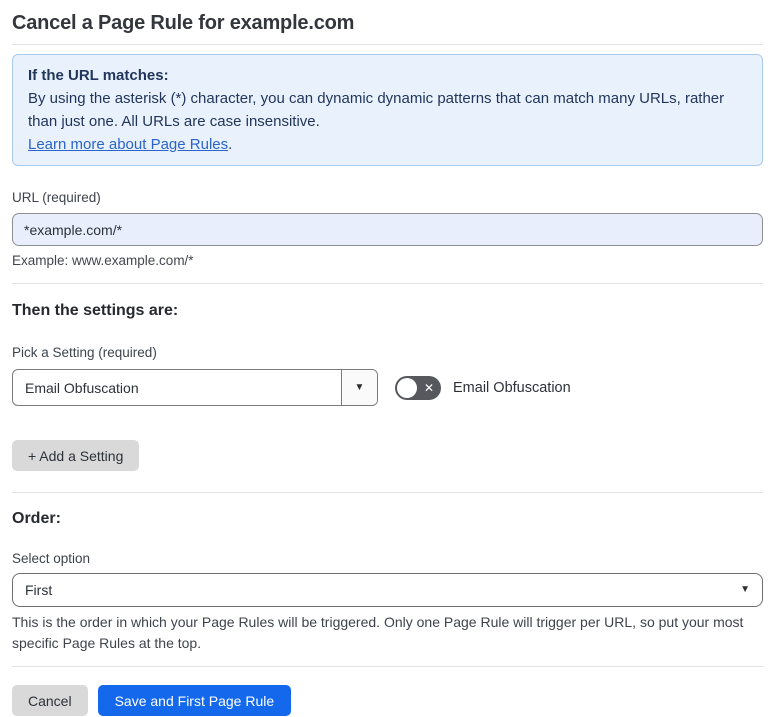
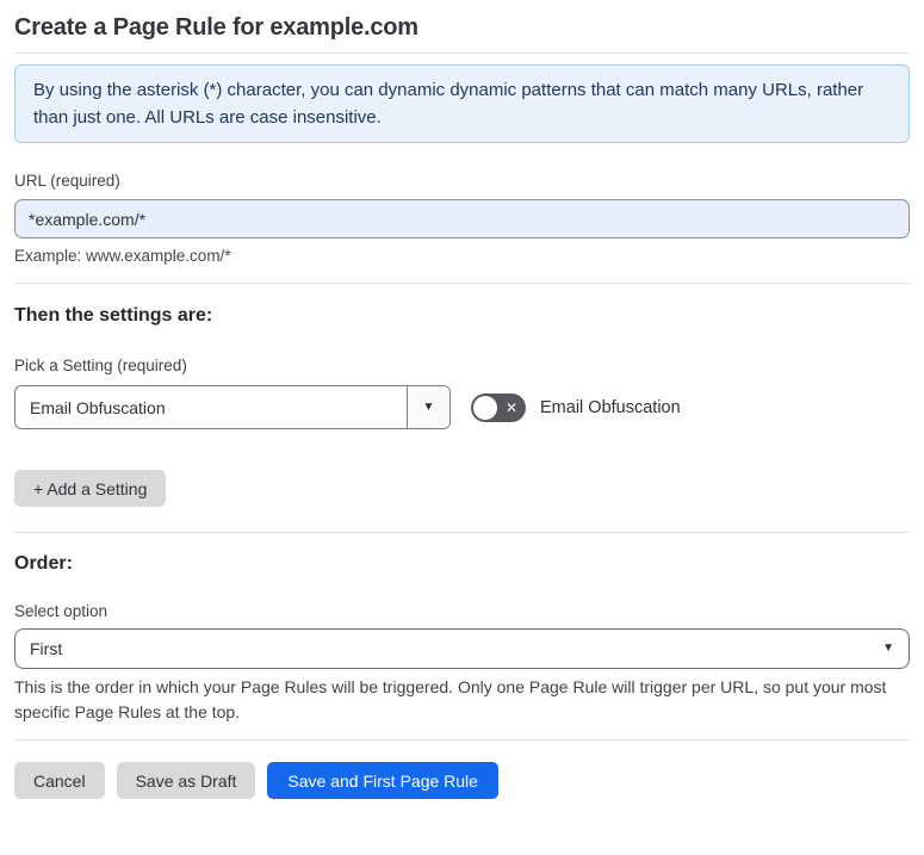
- Cancel a Page Rule for example.com
+ Create a Page Rule for example.com
- If the URL matches:
  By using the asterisk (*) character, you can dynamic dynamic patterns that can match many URLs, rather than just one. All URLs are case insensitive.
- Learn more about Page Rules.
  URL (required)
  *example.com/*
  Example: www.example.com/*
  Then the settings are:
  Pick a Setting (required)
  Email Obfuscation
  ▼
  ✕
  Email Obfuscation
  + Add a Setting
  Order:
  Select option
  First
  ▼
  This is the order in which your Page Rules will be triggered. Only one Page Rule will trigger per URL, so put your most specific Page Rules at the top.
  Cancel
+ Save as Draft
  Save and First Page Rule
